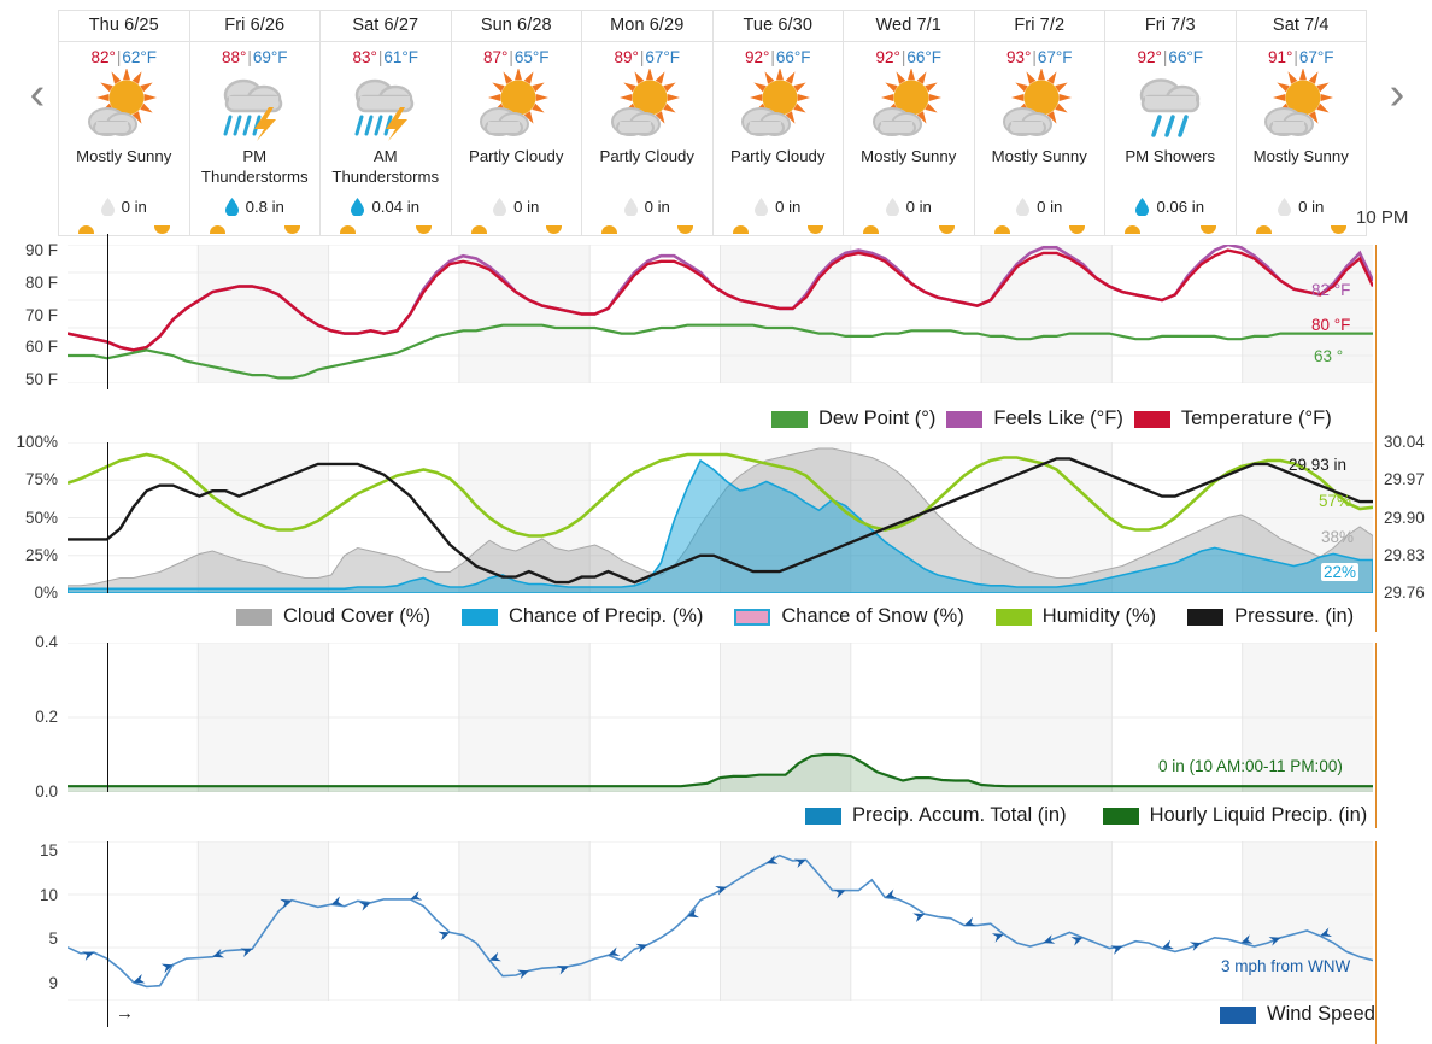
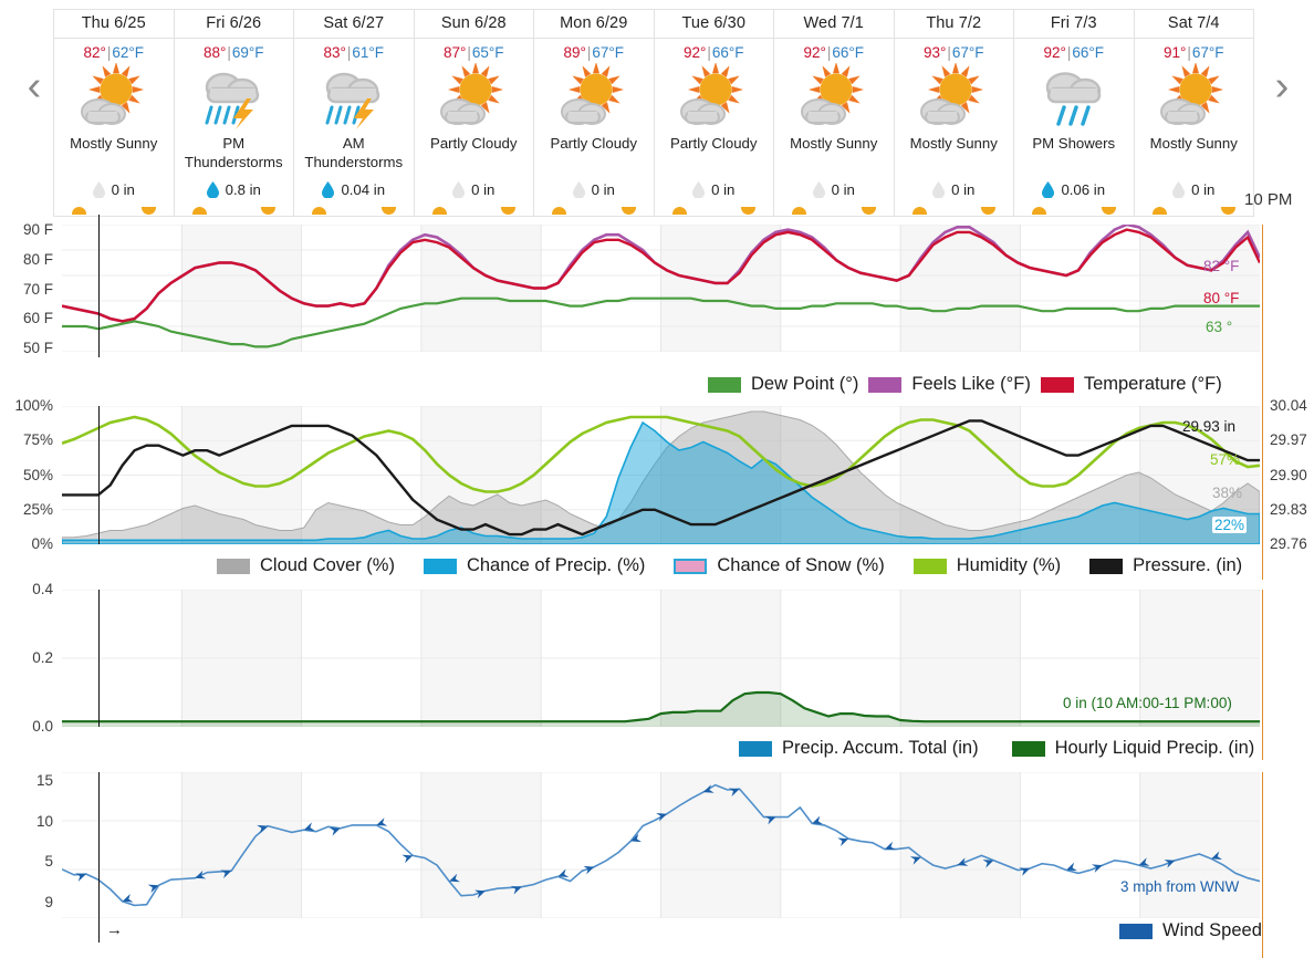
  ‹
  ›
  Thu 6/25
  82°|62°F
  Mostly Sunny
  0 in
  Fri 6/26
  88°|69°F
  PM Thunderstorms
  0.8 in
  Sat 6/27
  83°|61°F
  AM Thunderstorms
  0.04 in
  Sun 6/28
  87°|65°F
  Partly Cloudy
  0 in
  Mon 6/29
  89°|67°F
  Partly Cloudy
  0 in
  Tue 6/30
  92°|66°F
  Partly Cloudy
  0 in
  Wed 7/1
  92°|66°F
  Mostly Sunny
  0 in
- Fri 7/2
+ Thu 7/2
  93°|67°F
  Mostly Sunny
  0 in
  Fri 7/3
  92°|66°F
  PM Showers
  0.06 in
  Sat 7/4
  91°|67°F
  Mostly Sunny
  0 in
  10 PM
  90 F
  80 F
  70 F
  60 F
  50 F
  82 °F
  80 °F
  63 °
  Dew Point (°)
  Feels Like (°F)
  Temperature (°F)
  100%
  75%
  50%
  25%
  0%
  30.04
  29.97
  29.90
  29.83
  29.76
  29.93 in
  57%
  38%
  22%
  Cloud Cover (%)
  Chance of Precip. (%)
  Chance of Snow (%)
  Humidity (%)
  Pressure. (in)
  0.4
  0.2
  0.0
  Precip. Accum. Total (in)
  Hourly Liquid Precip. (in)
  0 in (10 AM:00-11 PM:00)
  15
  10
  5
  9
  Wind Speed
  3 mph from WNW
  →
